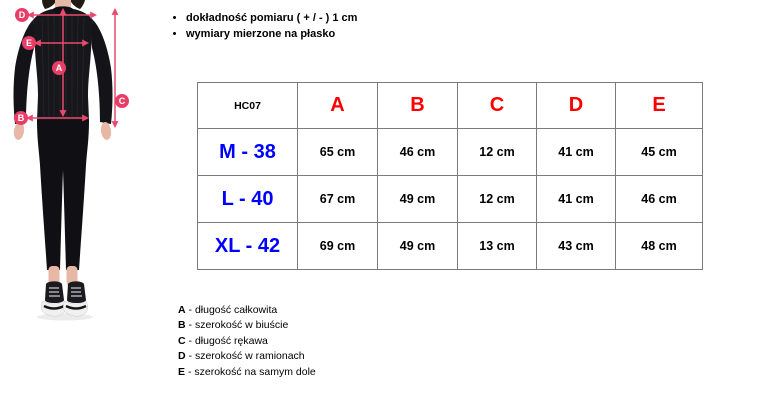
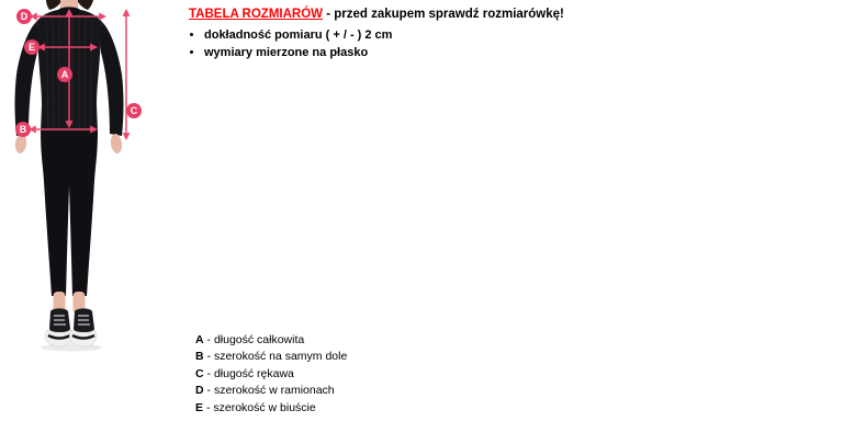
  D
  E
  A
  B
  C
+ TABELA ROZMIARÓW - przed zakupem sprawdź rozmiarówkę!
- dokładność pomiaru ( + / - ) 1 cm
+ dokładność pomiaru ( + / - ) 2 cm
  wymiary mierzone na płasko
- HC07	A	B	C	D	E
- M - 38	65 cm	46 cm	12 cm	41 cm	45 cm
- L - 40	67 cm	49 cm	12 cm	41 cm	46 cm
- XL - 42	69 cm	49 cm	13 cm	43 cm	48 cm
  A - długość całkowita
- B - szerokość w biuście
+ B - szerokość na samym dole
  C - długość rękawa
  D - szerokość w ramionach
- E - szerokość na samym dole
+ E - szerokość w biuście
